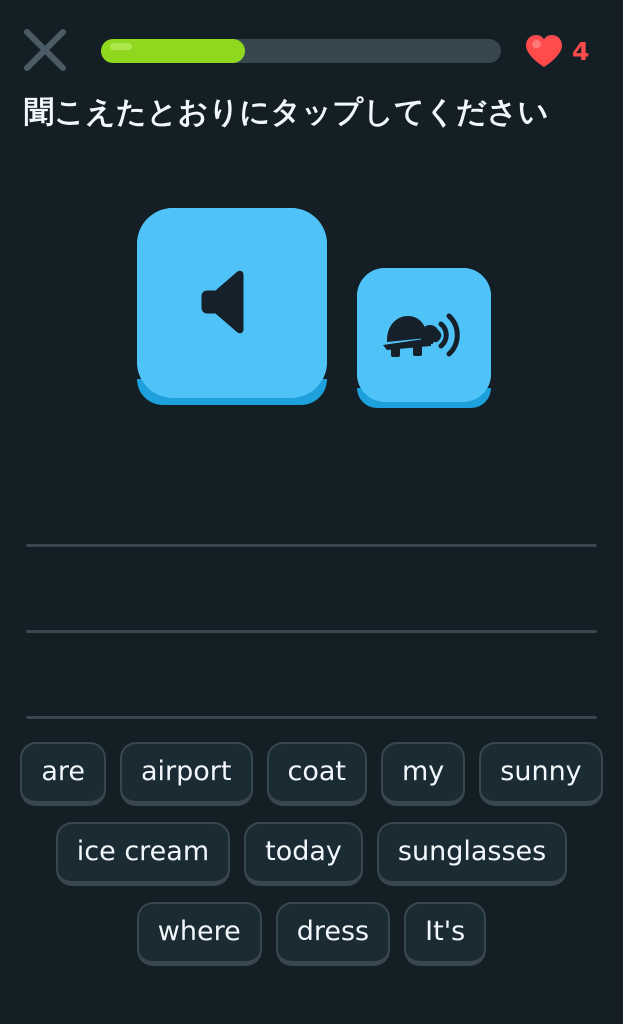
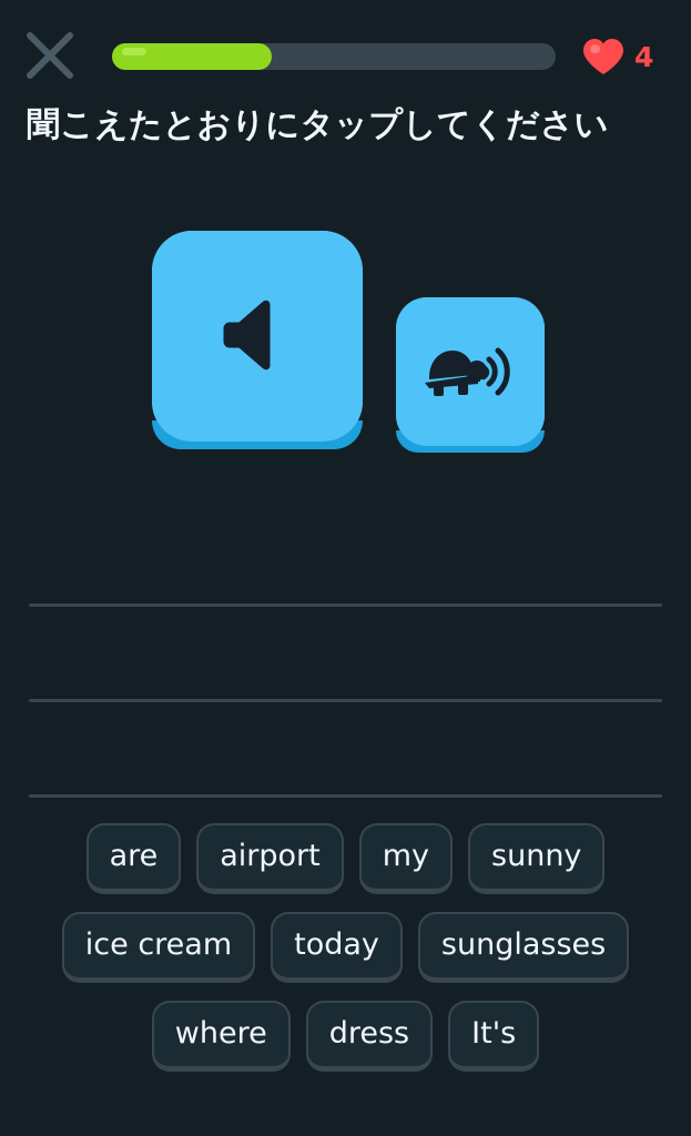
  4
  聞こえたとおりにタップしてください
  are
  airport
- coat
  my
  sunny
  ice cream
  today
  sunglasses
  where
  dress
  It's
